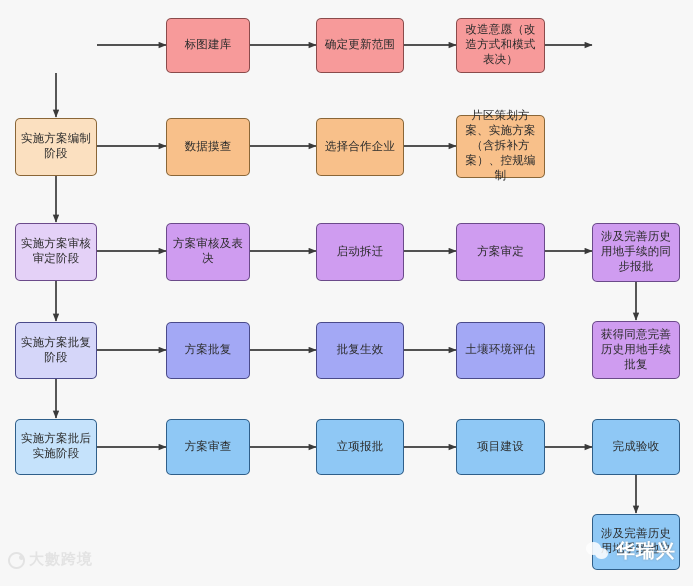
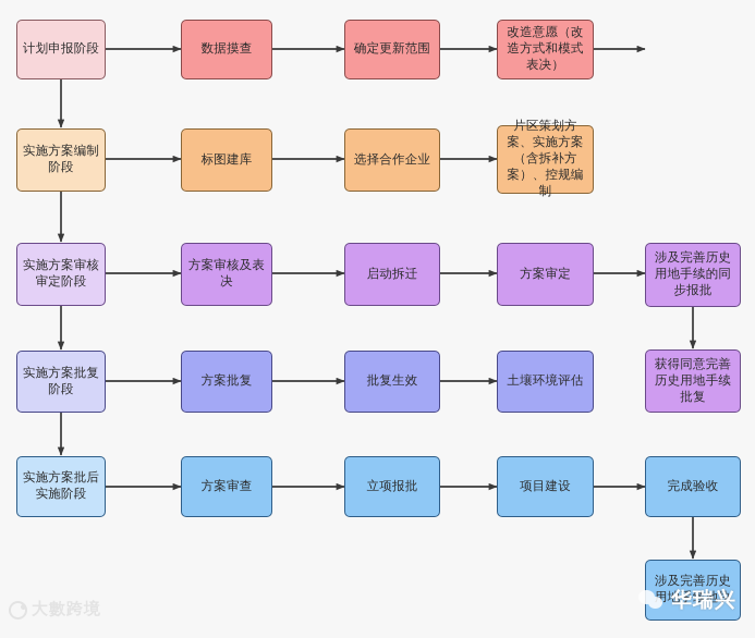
+ 计划申报阶段
- 标图建库
+ 数据摸查
  确定更新范围
  改造意愿（改造方式和模式表决）
  实施方案编制阶段
- 数据摸查
+ 标图建库
  选择合作企业
  片区策划方案、实施方案（含拆补方案）、控规编制
  实施方案审核审定阶段
  方案审核及表决
  启动拆迁
  方案审定
  涉及完善历史用地手续的同步报批
  实施方案批复阶段
  方案批复
  批复生效
  土壤环境评估
  获得同意完善历史用地手续批复
  实施方案批后实施阶段
  方案审查
  立项报批
  项目建设
  完成验收
  涉及完善历史用地手续地块
  华瑞兴
